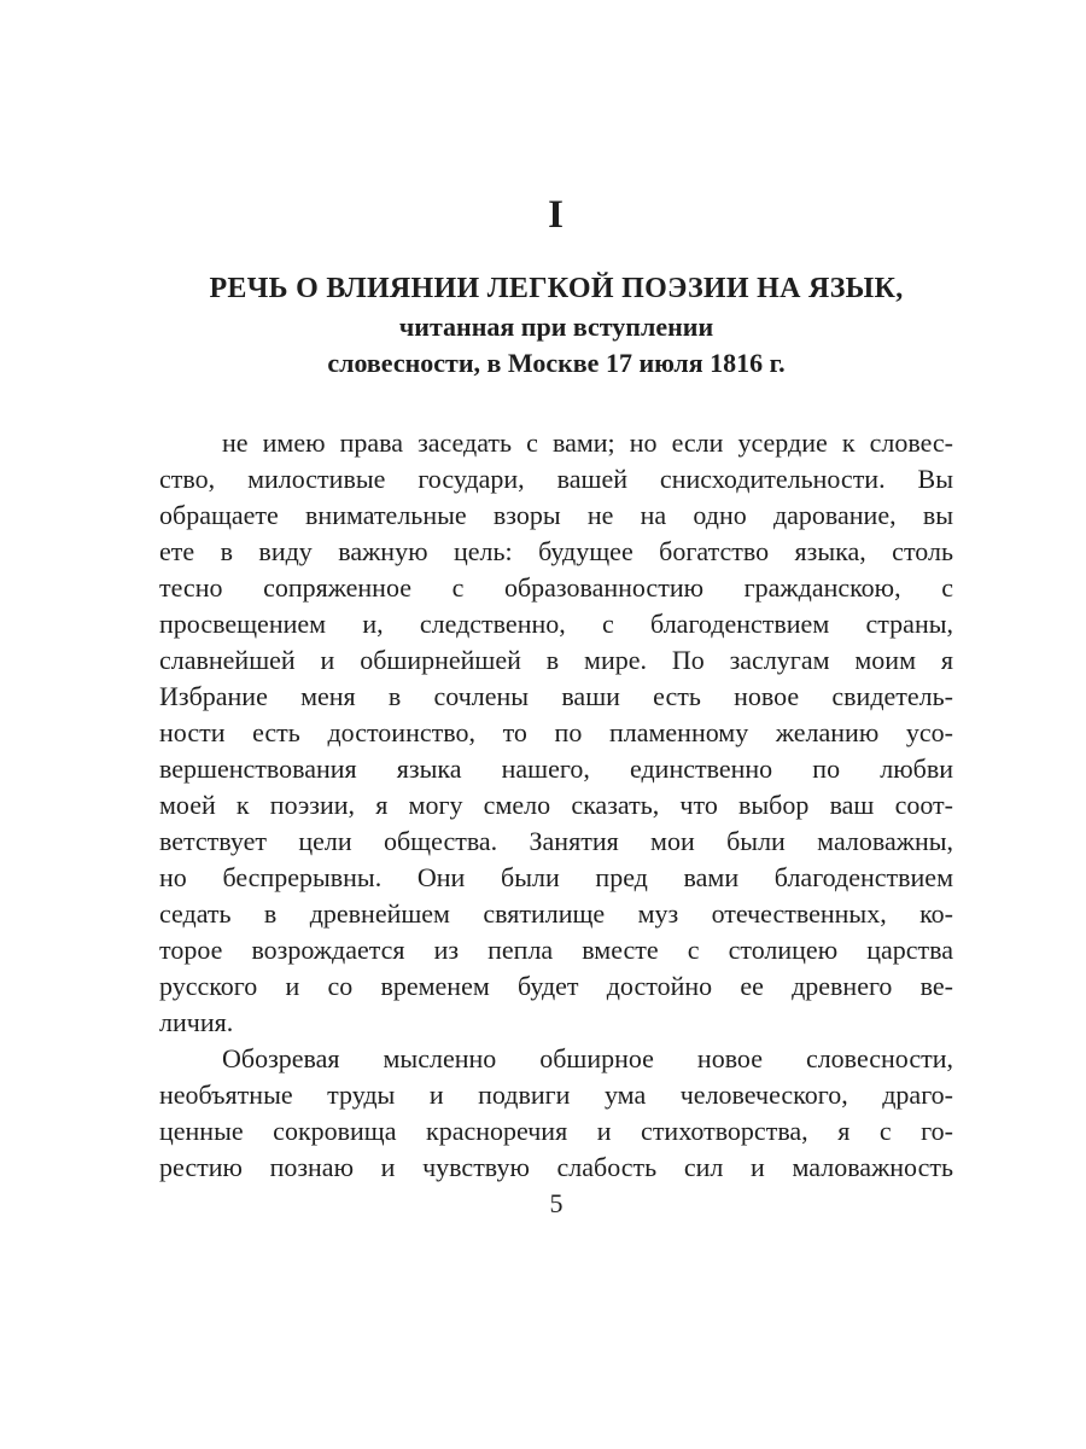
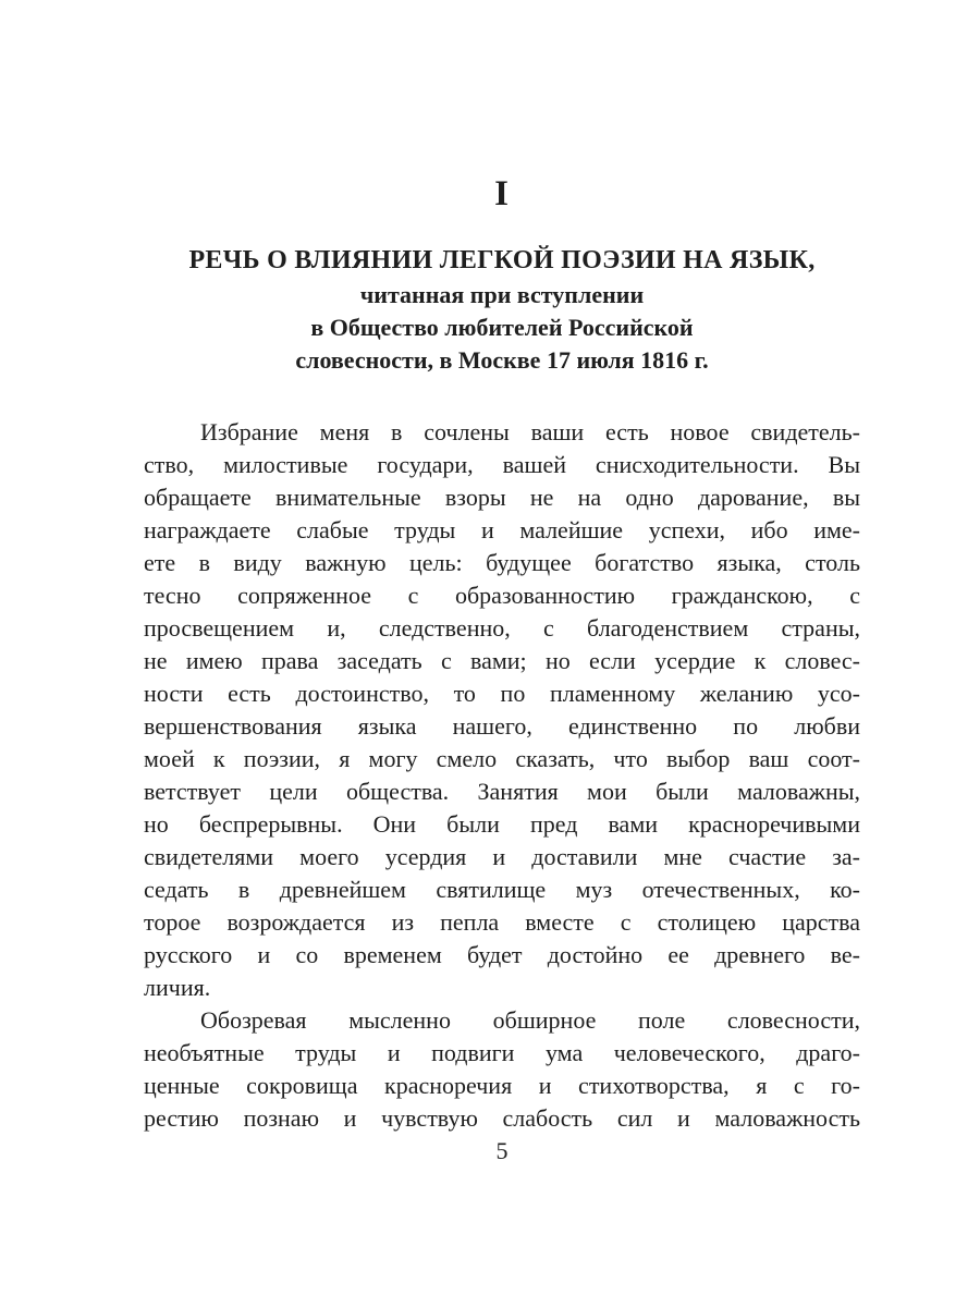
  I
  РЕЧЬ О ВЛИЯНИИ ЛЕГКОЙ ПОЭЗИИ НА ЯЗЫК,
  читанная при вступлении
+ в Общество любителей Российской
  словесности, в Москве 17 июля 1816 г.
- не имею права заседать с вами; но если усердие к словес-
+ Избрание меня в сочлены ваши есть новое свидетель-
  ство, милостивые государи, вашей снисходительности. Вы
  обращаете внимательные взоры не на одно дарование, вы
+ награждаете слабые труды и малейшие успехи, ибо име-
  ете в виду важную цель: будущее богатство языка, столь
  тесно сопряженное с образованностию гражданскою, с
  просвещением и, следственно, с благоденствием страны,
- славнейшей и обширнейшей в мире. По заслугам моим я
- Избрание меня в сочлены ваши есть новое свидетель-
+ не имею права заседать с вами; но если усердие к словес-
  ности есть достоинство, то по пламенному желанию усо-
  вершенствования языка нашего, единственно по любви
  моей к поэзии, я могу смело сказать, что выбор ваш соот-
  ветствует цели общества. Занятия мои были маловажны,
- но беспрерывны. Они были пред вами благоденствием
+ но беспрерывны. Они были пред вами красноречивыми
+ свидетелями моего усердия и доставили мне счастие за-
  седать в древнейшем святилище муз отечественных, ко-
  торое возрождается из пепла вместе с столицею царства
  русского и со временем будет достойно ее древнего ве-
  личия.
- Обозревая мысленно обширное новое словесности,
+ Обозревая мысленно обширное поле словесности,
  необъятные труды и подвиги ума человеческого, драго-
  ценные сокровища красноречия и стихотворства, я с го-
  рестию познаю и чувствую слабость сил и маловажность
  5
